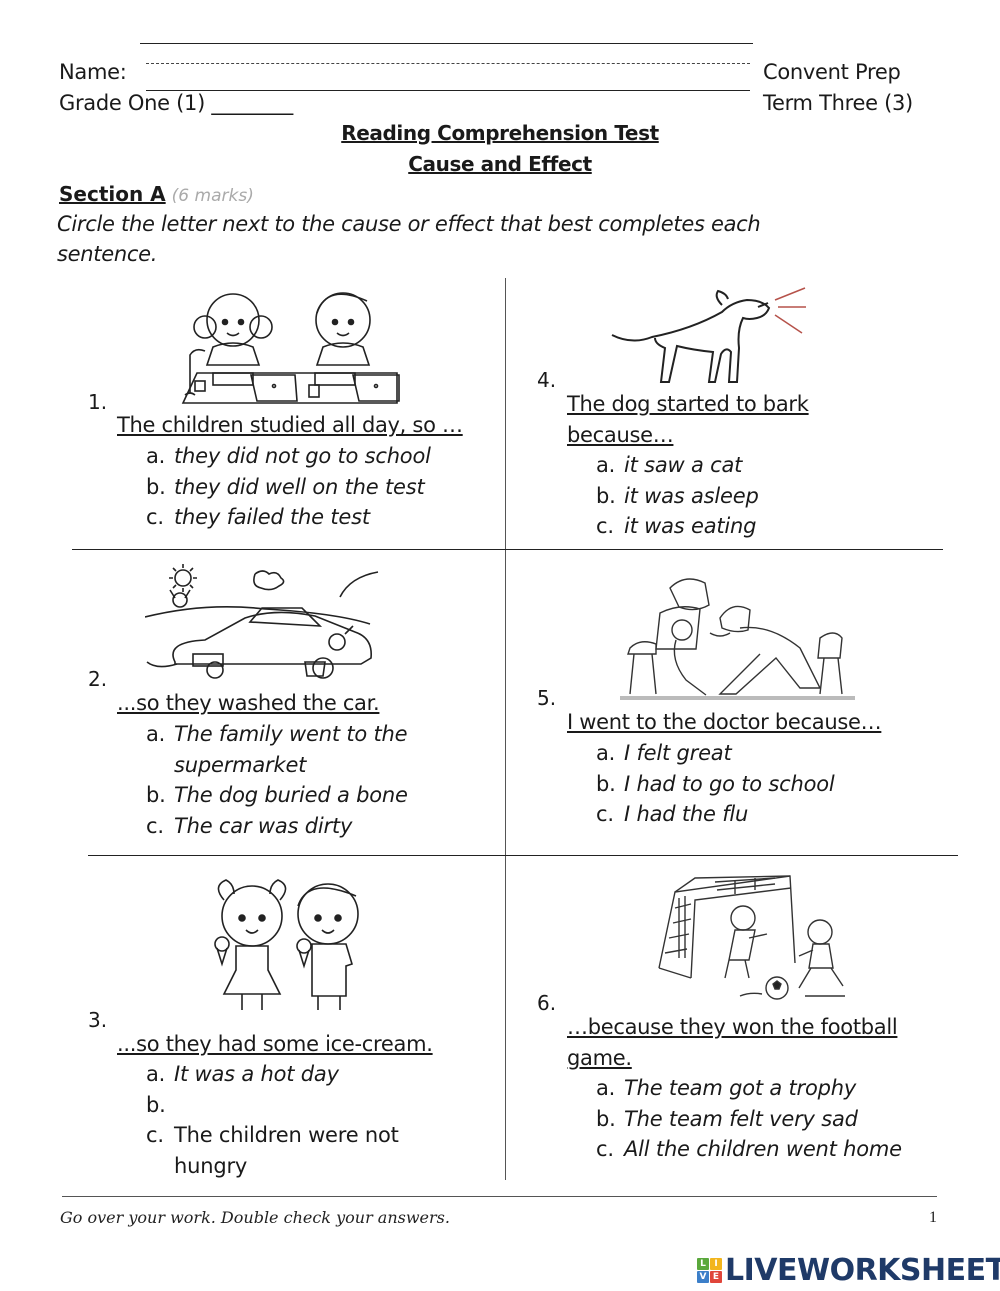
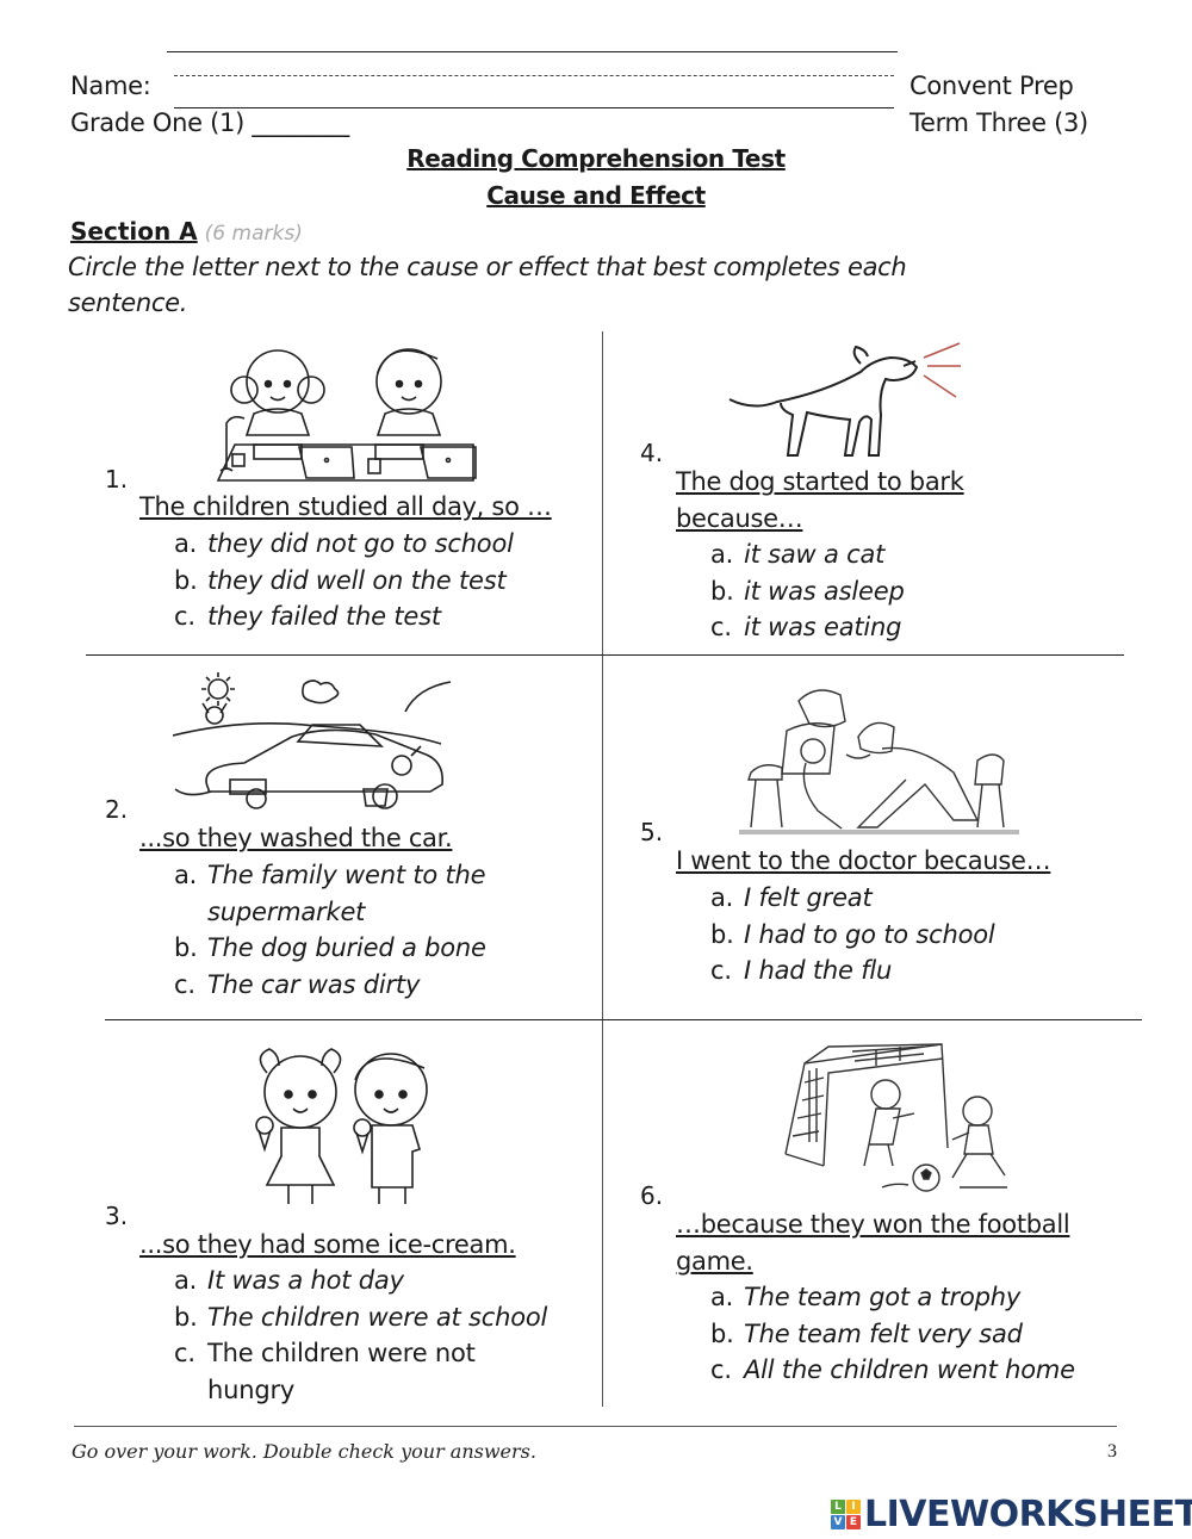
  Name:
  Convent Prep
  Grade One (1) ________
  Term Three (3)
  Reading Comprehension Test
  Cause and Effect
  Section A (6 marks)
  Circle the letter next to the cause or effect that best completes each sentence.
  1.
  The children studied all day, so …
  a.
  they did not go to school
  b.
  they did well on the test
  c.
  they failed the test
  4.
  The dog started to bark
  because…
  a.
  it saw a cat
  b.
  it was asleep
  c.
  it was eating
  2.
  ...so they washed the car.
  a.
  The family went to the supermarket
  b.
  The dog buried a bone
  c.
  The car was dirty
  5.
  I went to the doctor because…
  a.
  I felt great
  b.
  I had to go to school
  c.
  I had the flu
  3.
  ...so they had some ice-cream.
  a.
  It was a hot day
  b.
+ The children were at school
  c.
  The children were not hungry
  6.
  …because they won the football
  game.
  a.
  The team got a trophy
  b.
  The team felt very sad
  c.
  All the children went home
  Go over your work. Double check your answers.
- 1
+ 3
  L
  I
  V
  E
  LIVEWORKSHEET
